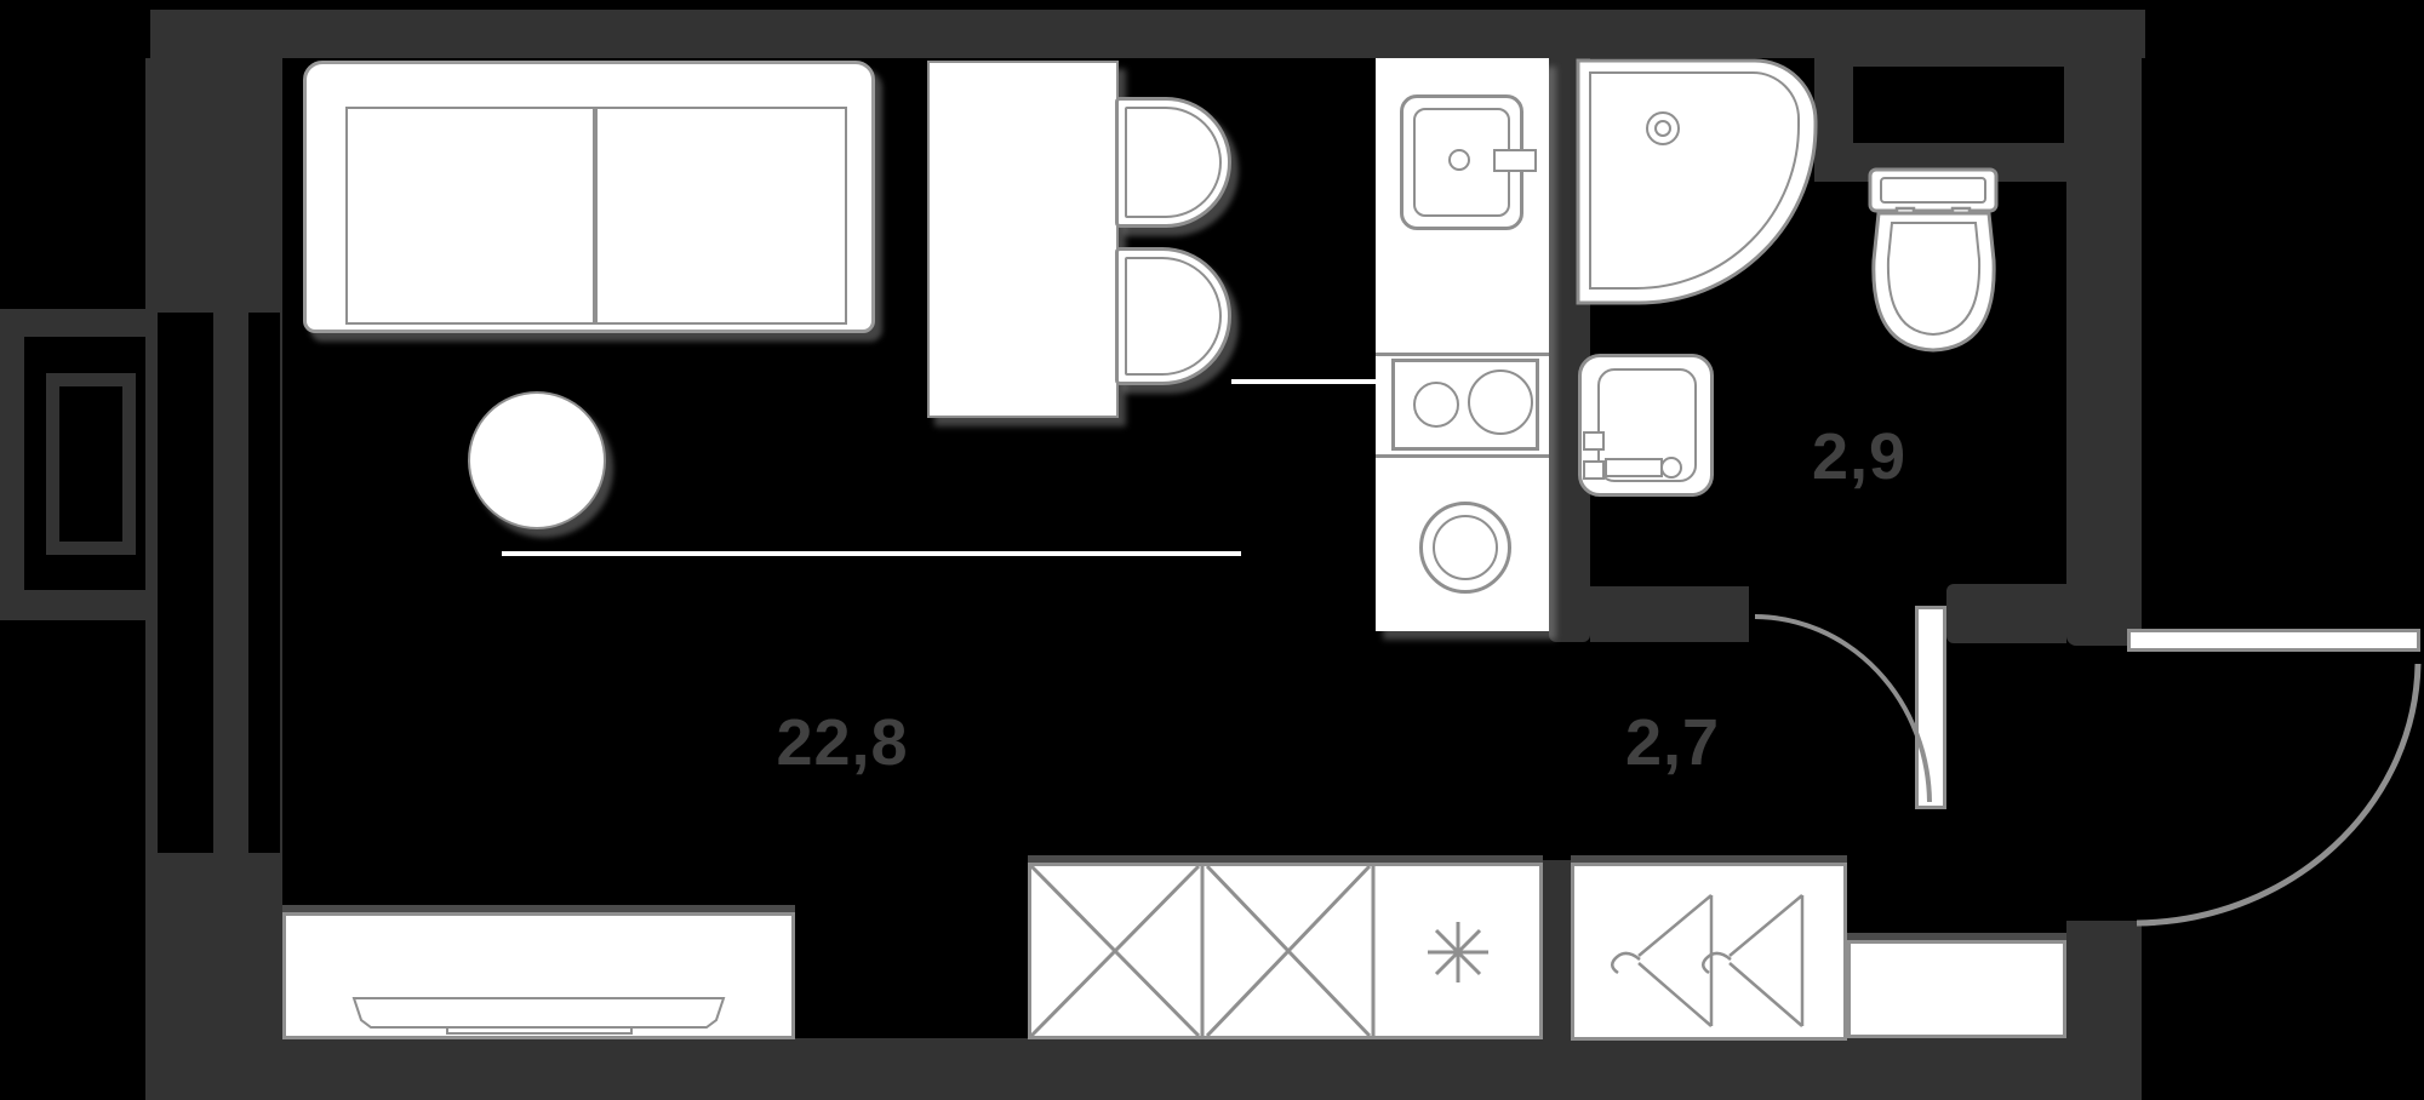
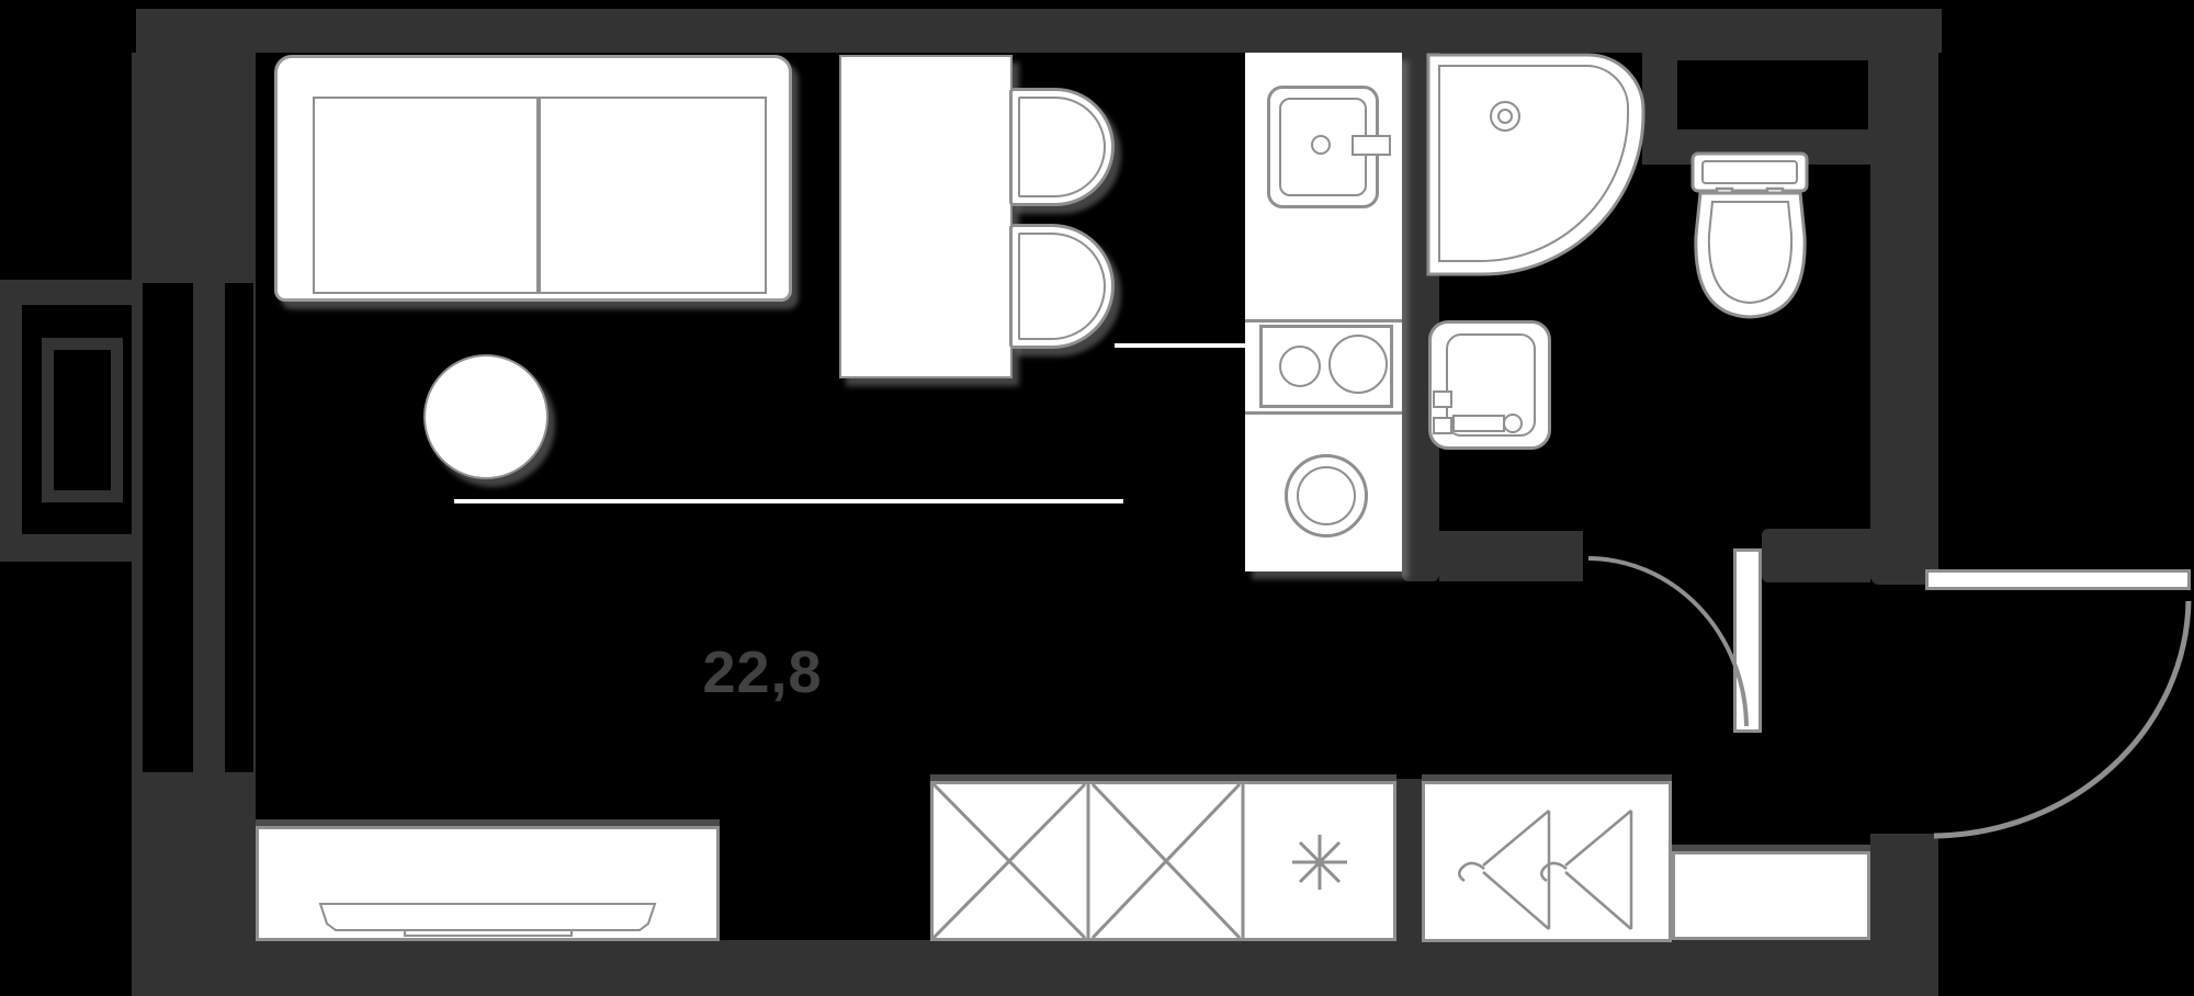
  22,8
- 2,7
- 2,9
